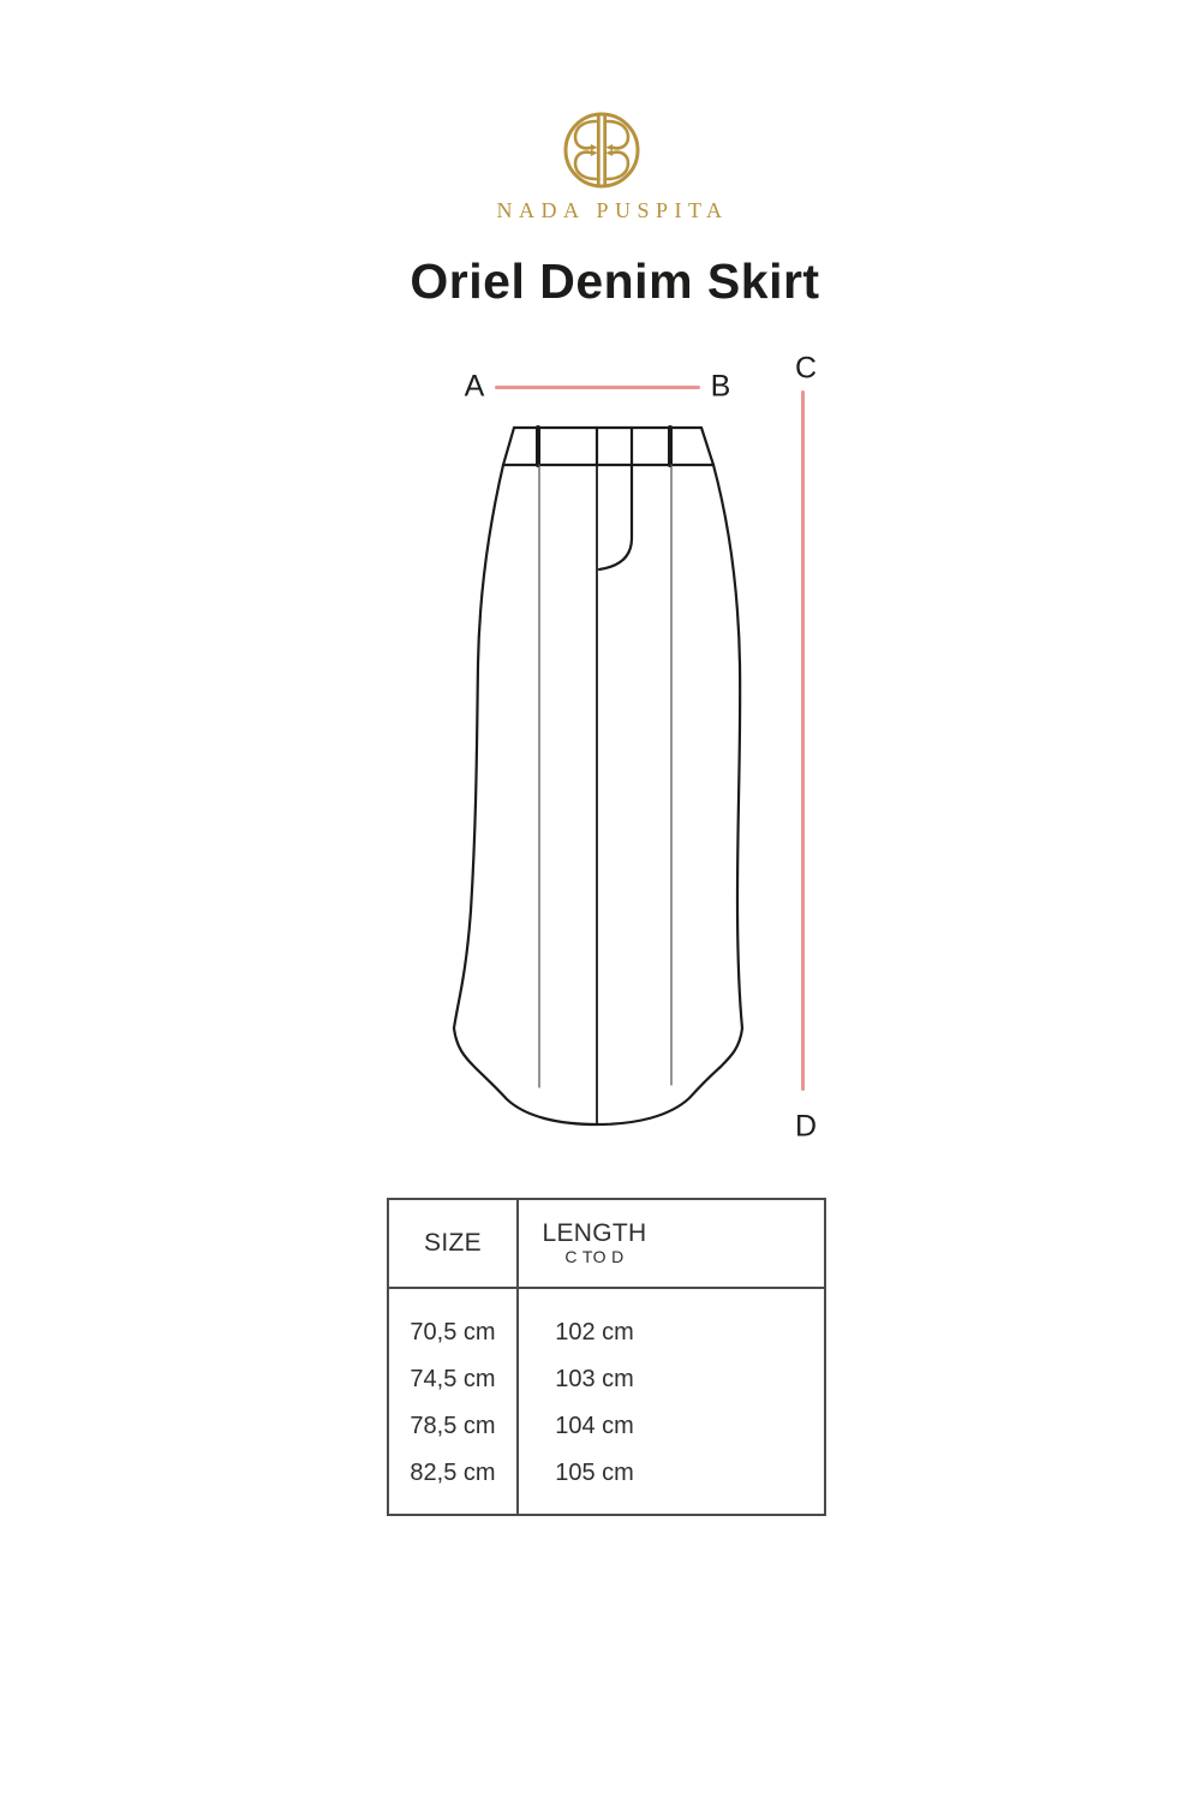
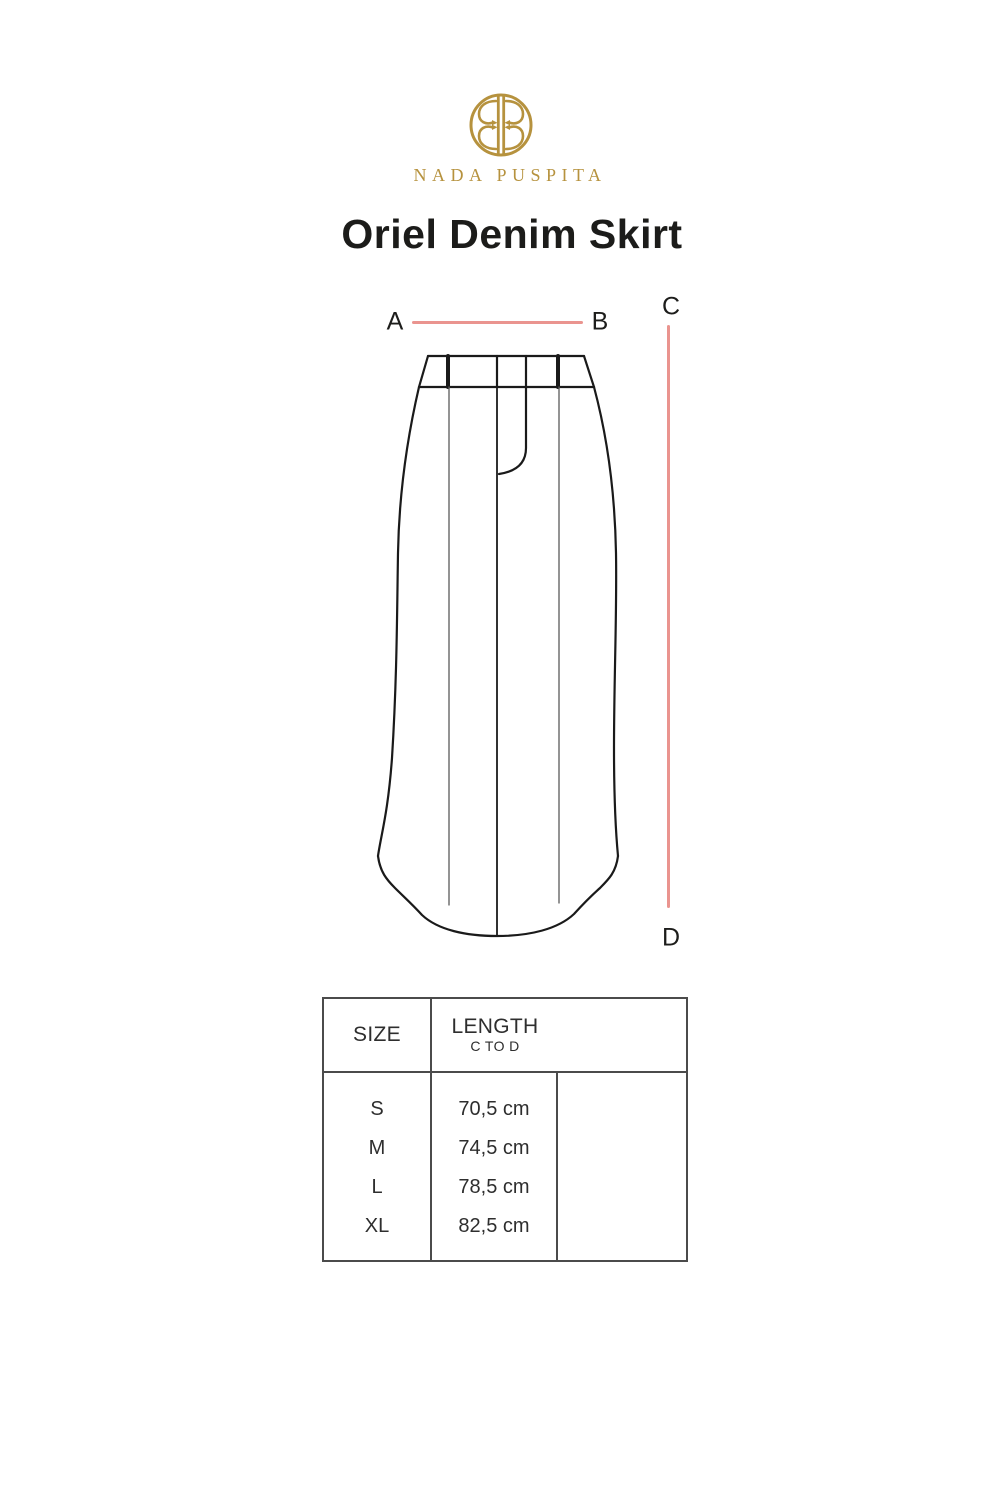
  NADA PUSPITA
  Oriel Denim Skirt
  A
  B
  C
  D
  SIZE
  LENGTH
  C TO D
+ S
+ M
+ L
+ XL
  70,5 cm
  74,5 cm
  78,5 cm
  82,5 cm
- 102 cm
- 103 cm
- 104 cm
- 105 cm
